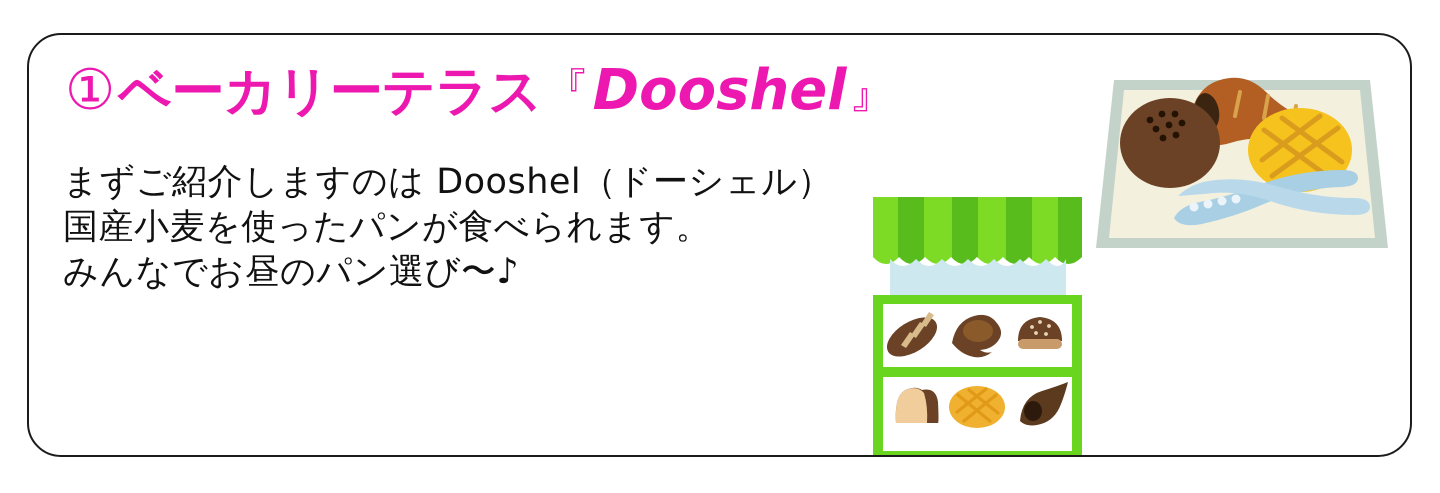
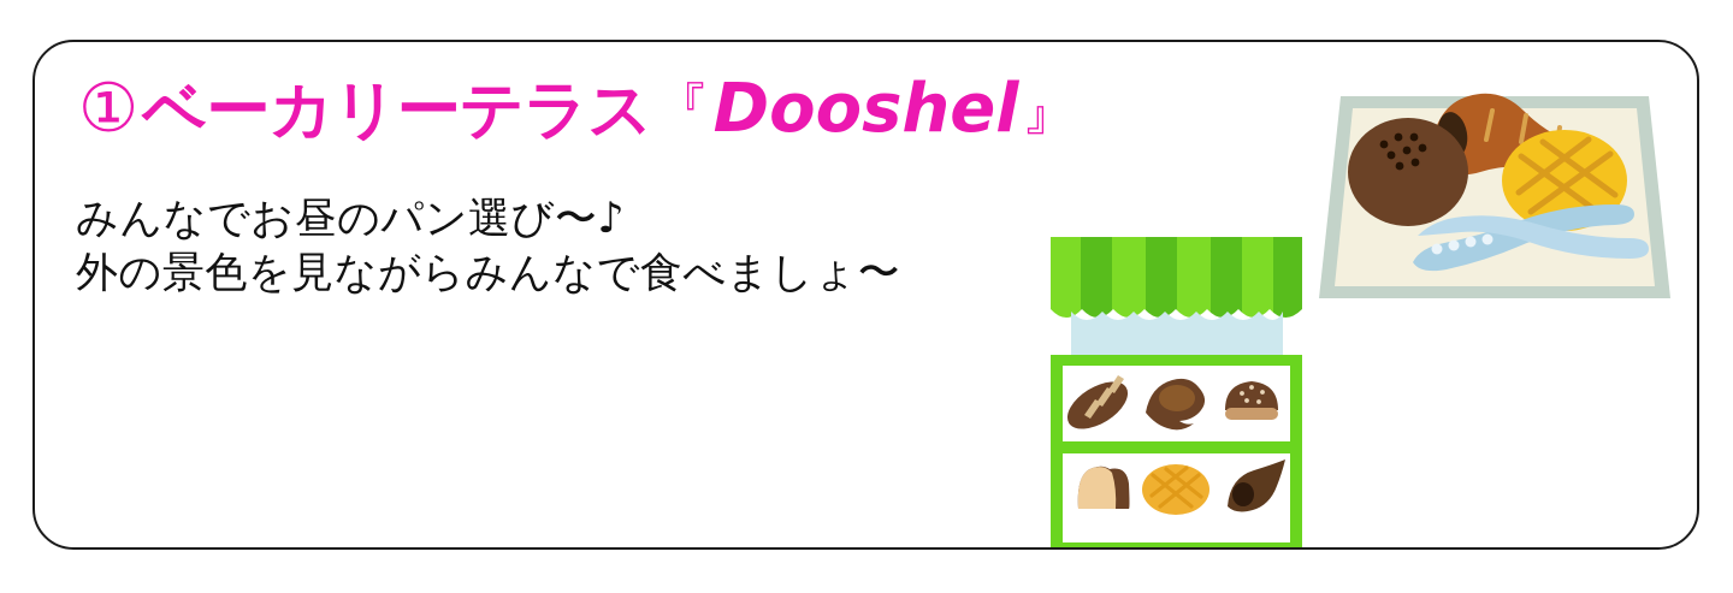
  ①
  ベーカリーテラス
  『
  Dooshel
  』
- まずご紹介しますのは Dooshel（ドーシェル）
- 国産小麦を使ったパンが食べられます。
  みんなでお昼のパン選び〜♪
+ 外の景色を見ながらみんなで食べましょ〜
